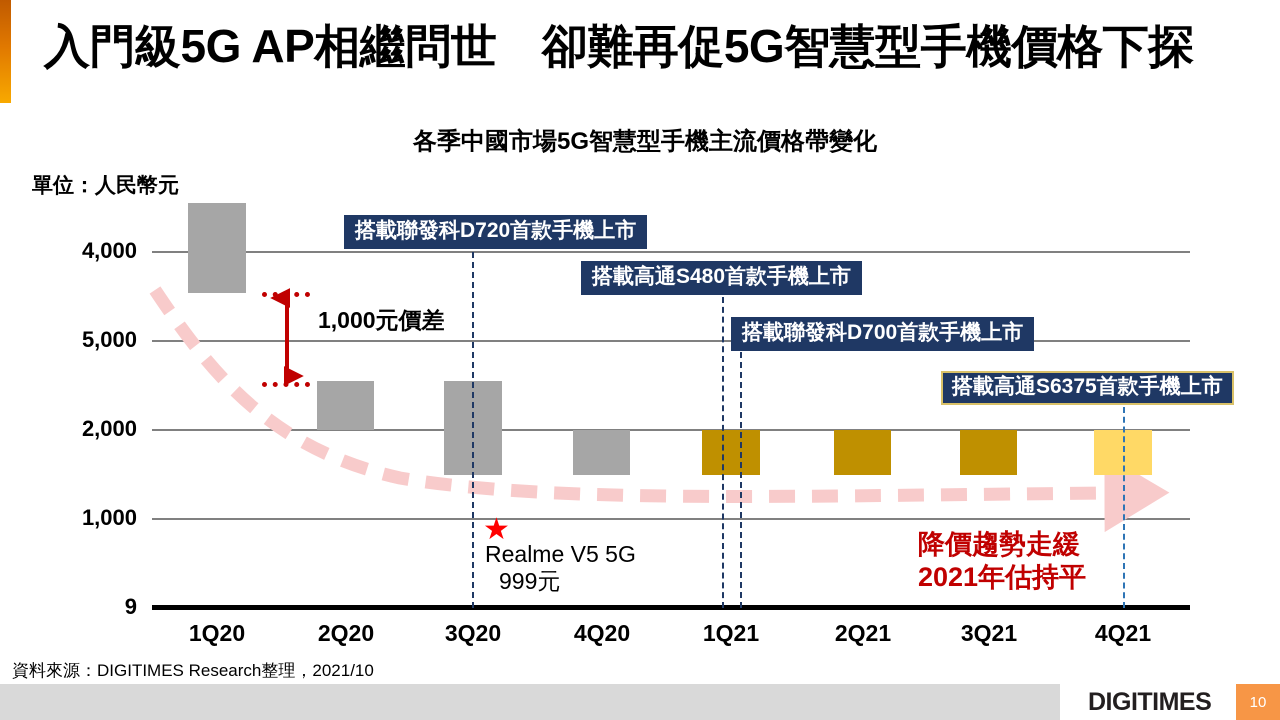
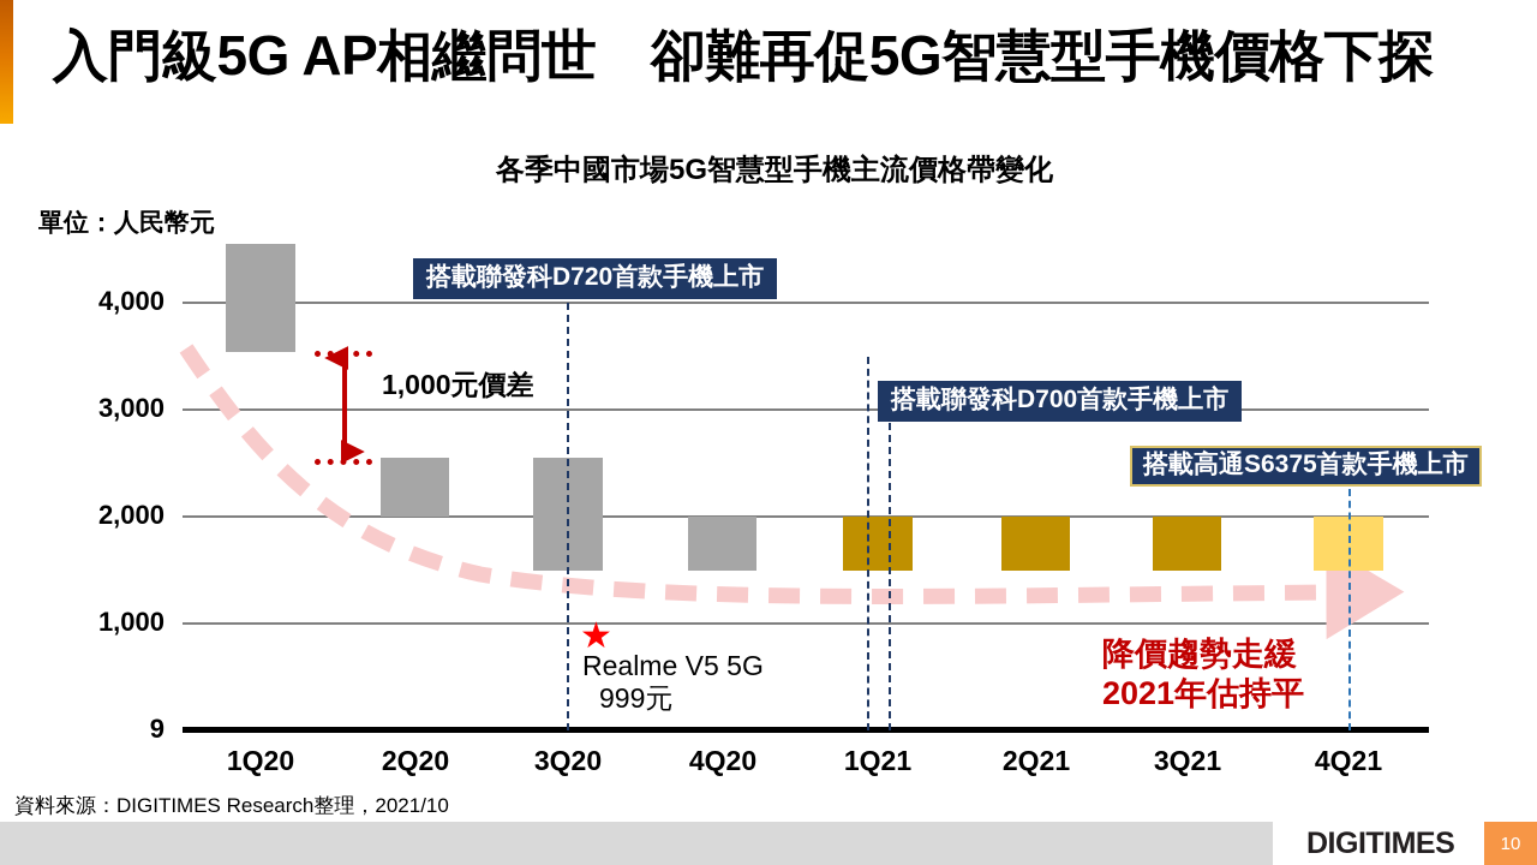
  入門級5G AP相繼問世 卻難再促5G智慧型手機價格下探
  各季中國市場5G智慧型手機主流價格帶變化
  單位：人民幣元
  4,000
- 5,000
+ 3,000
  2,000
  1,000
  9
  1Q20
  2Q20
  3Q20
  4Q20
  1Q21
  2Q21
  3Q21
  4Q21
  1,000元價差
  ★
  Realme V5 5G
  999元
  降價趨勢走緩
  2021年估持平
  搭載聯發科D720首款手機上市
- 搭載高通S480首款手機上市
  搭載聯發科D700首款手機上市
  搭載高通S6375首款手機上市
  資料來源：DIGITIMES Research整理，2021/10
  DIGITIMES
  10
